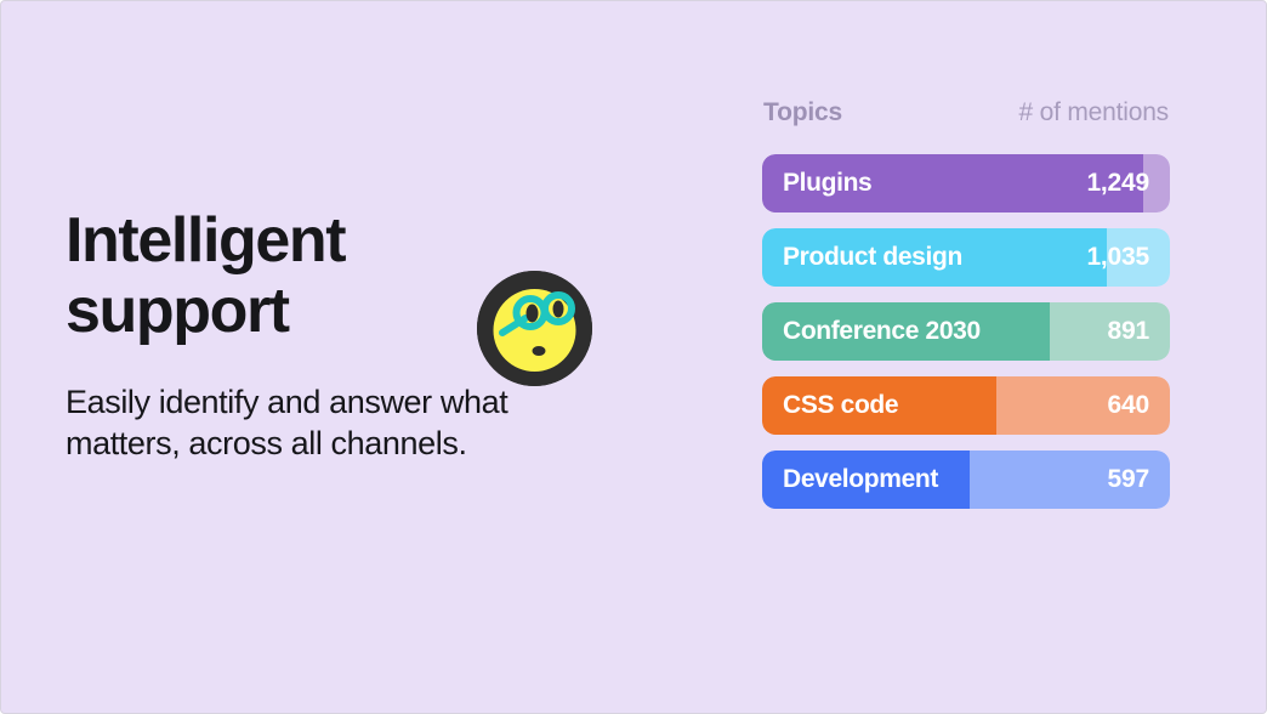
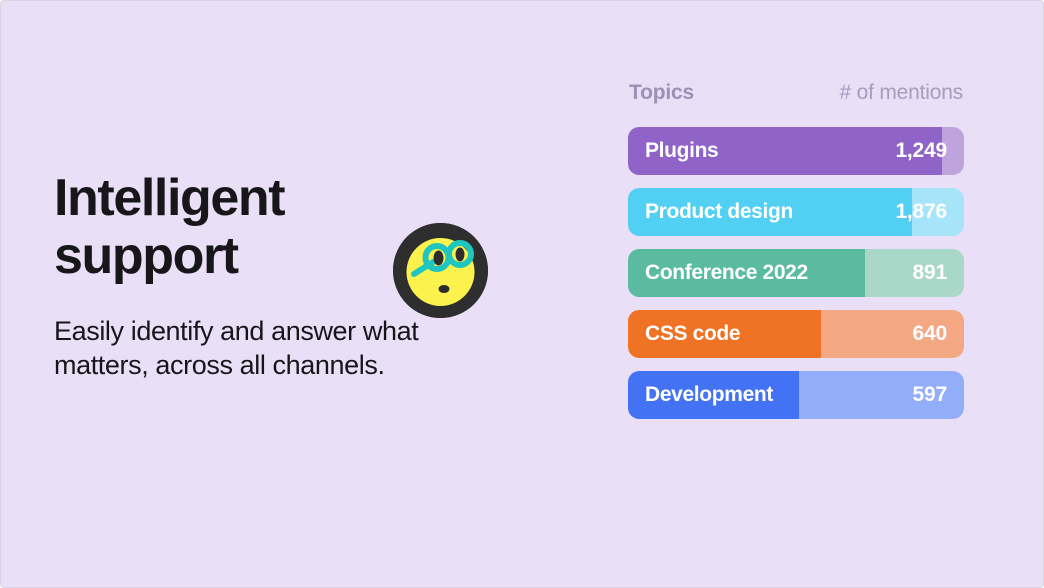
  Intelligent support
  Easily identify and answer what matters, across all channels.
  Topics
  # of mentions
  Plugins
  1,249
  Product design
- 1,035
+ 1,876
- Conference 2030
+ Conference 2022
  891
  CSS code
  640
  Development
  597
